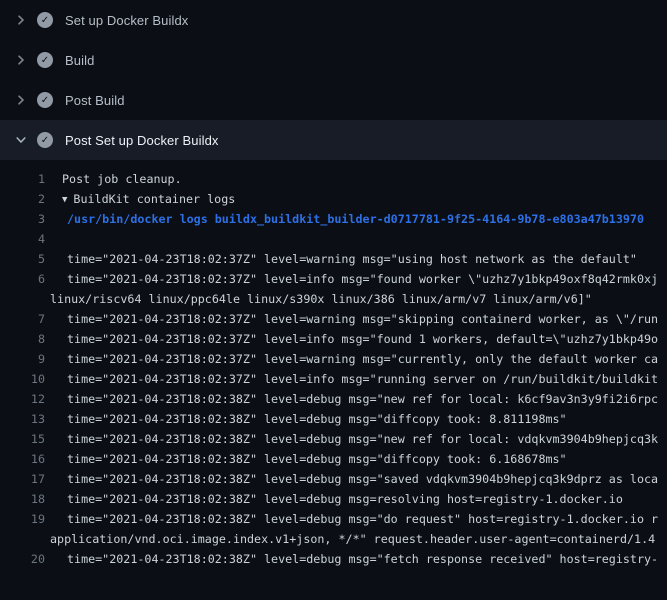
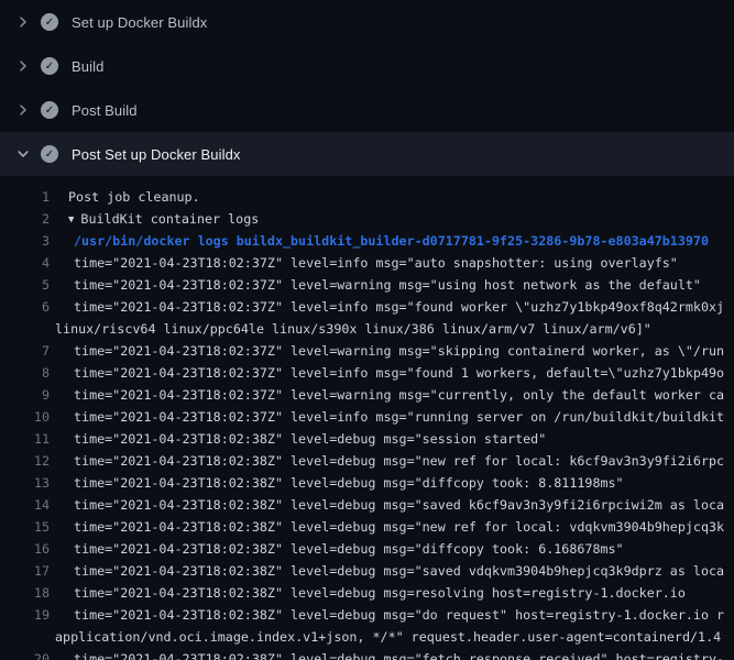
  ✓
  Set up Docker Buildx
  ✓
  Build
  ✓
  Post Build
  ✓
  Post Set up Docker Buildx
  1
  Post job cleanup.
  2
  ▼ BuildKit container logs
  3
- /usr/bin/docker logs buildx_buildkit_builder-d0717781-9f25-4164-9b78-e803a47b13970
+ /usr/bin/docker logs buildx_buildkit_builder-d0717781-9f25-3286-9b78-e803a47b13970
  4
+ time="2021-04-23T18:02:37Z" level=info msg="auto snapshotter: using overlayfs"
  5
  time="2021-04-23T18:02:37Z" level=warning msg="using host network as the default"
  6
  time="2021-04-23T18:02:37Z" level=info msg="found worker \"uzhz7y1bkp49oxf8q42rmk0xj
  linux/riscv64 linux/ppc64le linux/s390x linux/386 linux/arm/v7 linux/arm/v6]"
  7
  time="2021-04-23T18:02:37Z" level=warning msg="skipping containerd worker, as \"/run
  8
  time="2021-04-23T18:02:37Z" level=info msg="found 1 workers, default=\"uzhz7y1bkp49o
  9
  time="2021-04-23T18:02:37Z" level=warning msg="currently, only the default worker ca
  10
  time="2021-04-23T18:02:37Z" level=info msg="running server on /run/buildkit/buildkit
+ 11
+ time="2021-04-23T18:02:38Z" level=debug msg="session started"
  12
  time="2021-04-23T18:02:38Z" level=debug msg="new ref for local: k6cf9av3n3y9fi2i6rpc
  13
  time="2021-04-23T18:02:38Z" level=debug msg="diffcopy took: 8.811198ms"
+ 14
+ time="2021-04-23T18:02:38Z" level=debug msg="saved k6cf9av3n3y9fi2i6rpciwi2m as loca
  15
  time="2021-04-23T18:02:38Z" level=debug msg="new ref for local: vdqkvm3904b9hepjcq3k
  16
  time="2021-04-23T18:02:38Z" level=debug msg="diffcopy took: 6.168678ms"
  17
  time="2021-04-23T18:02:38Z" level=debug msg="saved vdqkvm3904b9hepjcq3k9dprz as loca
  18
  time="2021-04-23T18:02:38Z" level=debug msg=resolving host=registry-1.docker.io
  19
  time="2021-04-23T18:02:38Z" level=debug msg="do request" host=registry-1.docker.io r
  application/vnd.oci.image.index.v1+json, */*" request.header.user-agent=containerd/1.4
  20
  time="2021-04-23T18:02:38Z" level=debug msg="fetch response received" host=registry-
